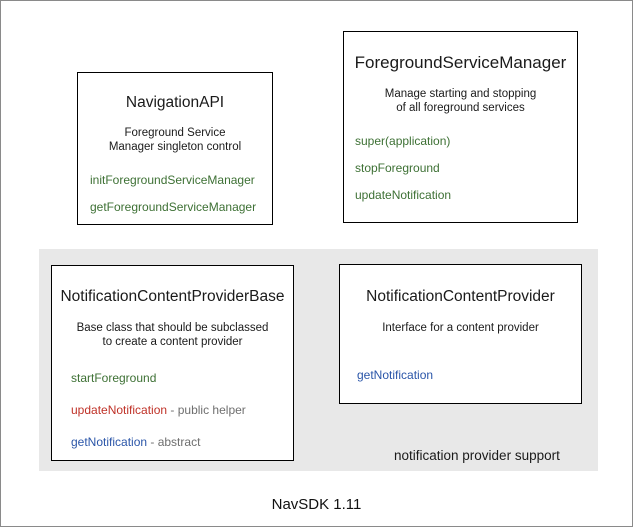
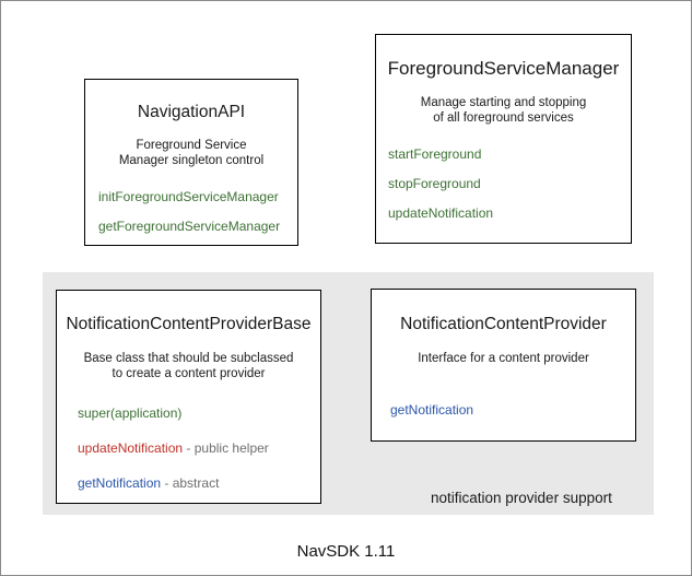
  notification provider support
  NavigationAPI
  Foreground Service
  Manager singleton control
  initForegroundServiceManager
  getForegroundServiceManager
  ForegroundServiceManager
  Manage starting and stopping
  of all foreground services
- super(application)
+ startForeground
  stopForeground
  updateNotification
  NotificationContentProviderBase
  Base class that should be subclassed
  to create a content provider
- startForeground
+ super(application)
  updateNotification - public helper
  getNotification - abstract
  NotificationContentProvider
  Interface for a content provider
  getNotification
  NavSDK 1.11
